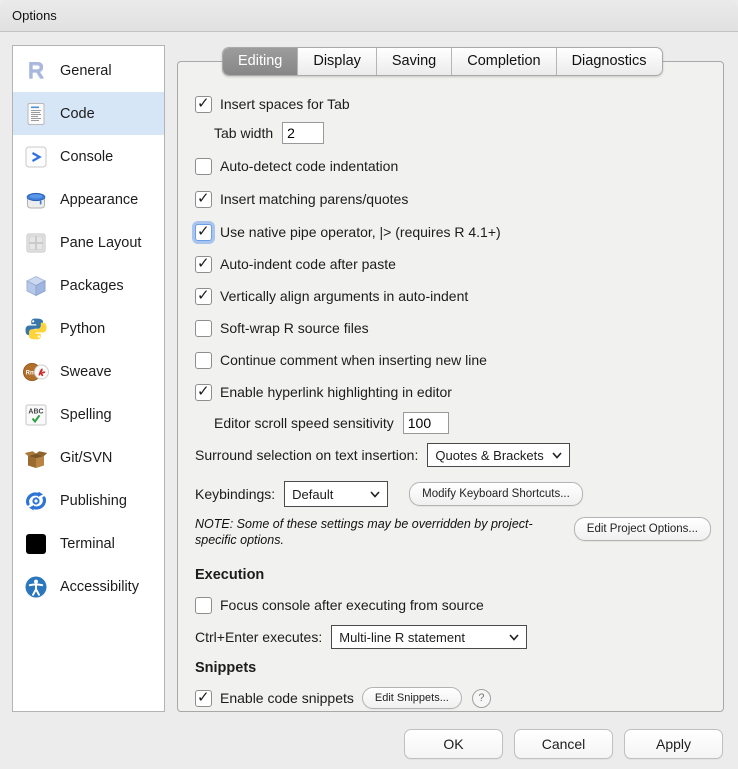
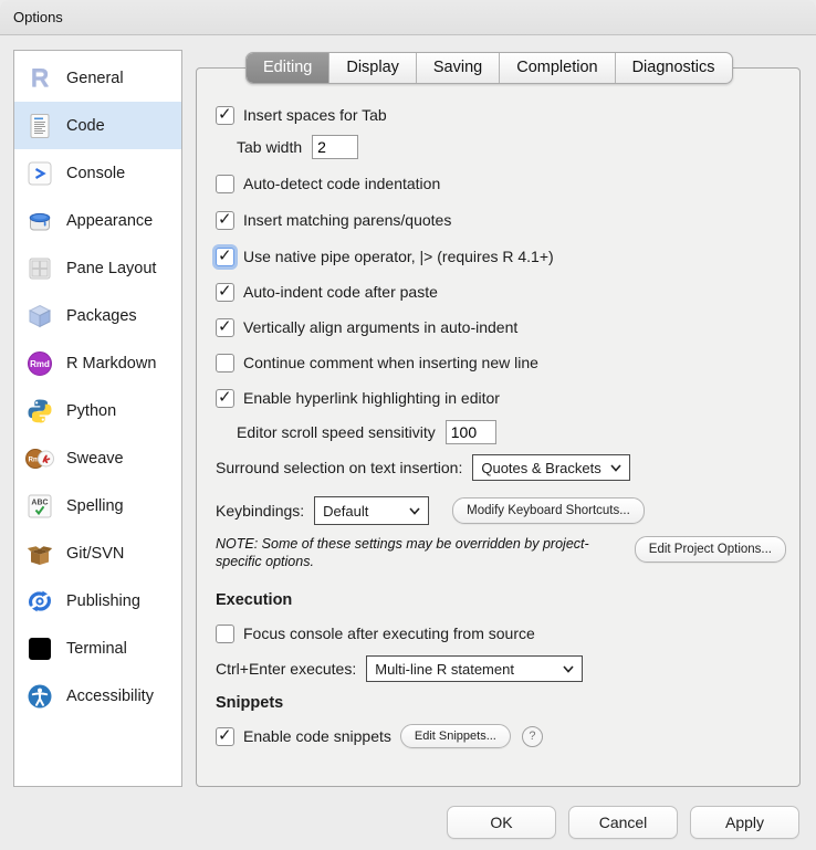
  Options
  R
  General
  Code
  Console
  Appearance
  Pane Layout
  Packages
+ Rmd
+ R Markdown
  Python
  Sweave
  Spelling
  Git/SVN
  Publishing
  Terminal
  Accessibility
  Insert spaces for Tab
  Tab width
  2
  Auto-detect code indentation
  Insert matching parens/quotes
  Use native pipe operator, |> (requires R 4.1+)
  Auto-indent code after paste
  Vertically align arguments in auto-indent
- Soft-wrap R source files
  Continue comment when inserting new line
  Enable hyperlink highlighting in editor
  Editor scroll speed sensitivity
  100
  Surround selection on text insertion:
  Quotes & Brackets
  Keybindings:
  Default
  Modify Keyboard Shortcuts...
  NOTE: Some of these settings may be overridden by project-specific options.
  Edit Project Options...
  Execution
  Focus console after executing from source
  Ctrl+Enter executes:
  Multi-line R statement
  Snippets
  Enable code snippets
  Edit Snippets...
  ?
  Editing
  Display
  Saving
  Completion
  Diagnostics
  OK
  Cancel
  Apply
